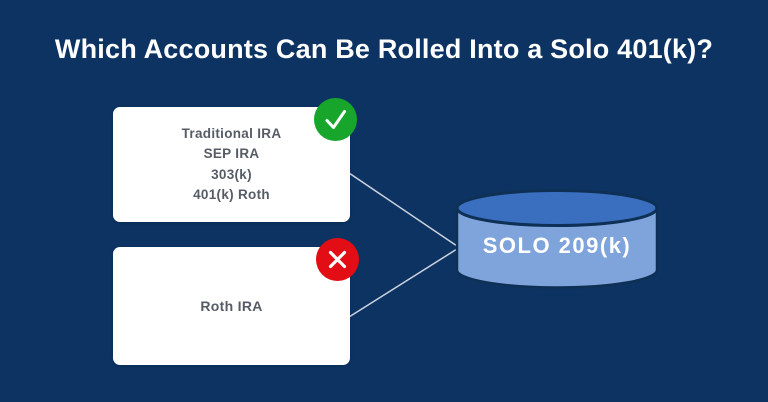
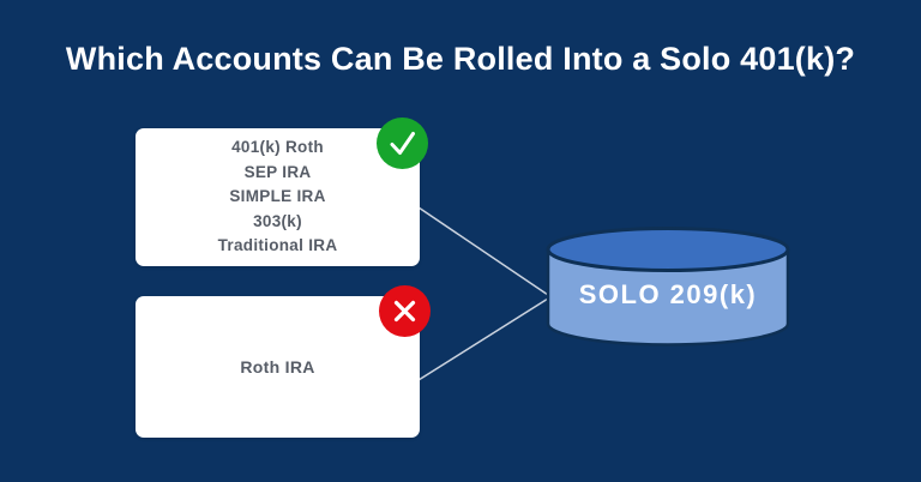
  Which Accounts Can Be Rolled Into a Solo 401(k)?
- Traditional IRA
+ 401(k) Roth
  SEP IRA
+ SIMPLE IRA
  303(k)
- 401(k) Roth
+ Traditional IRA
  Roth IRA
  SOLO 209(k)
